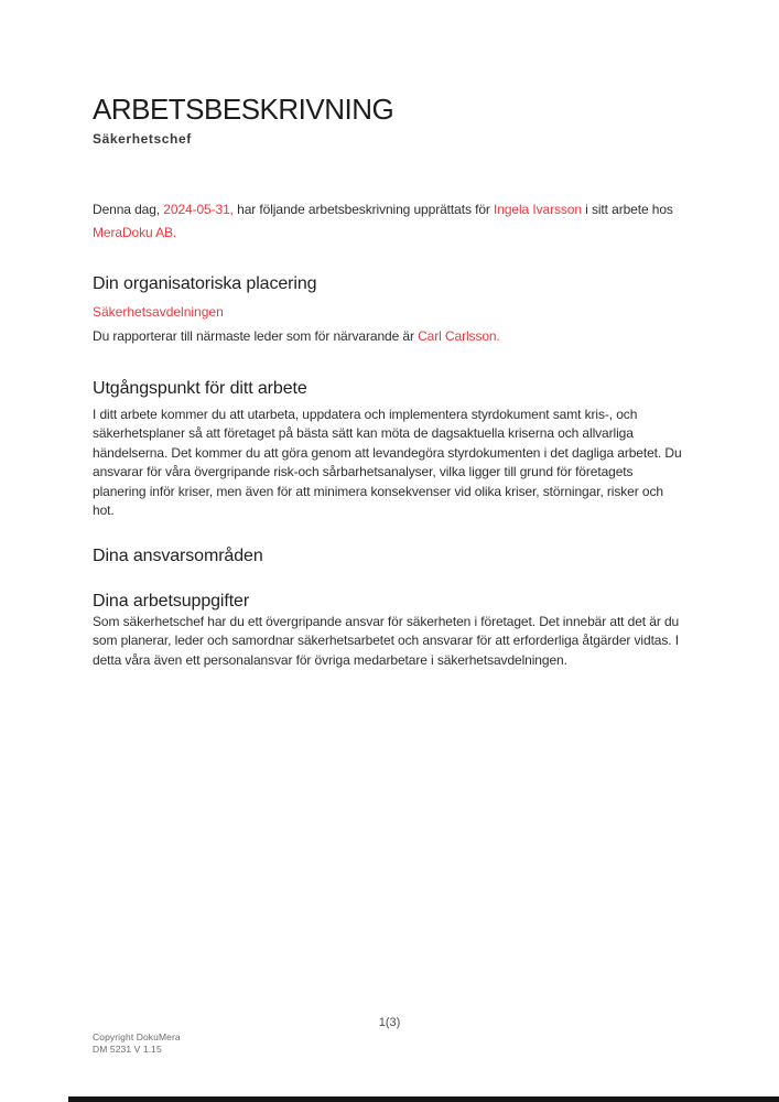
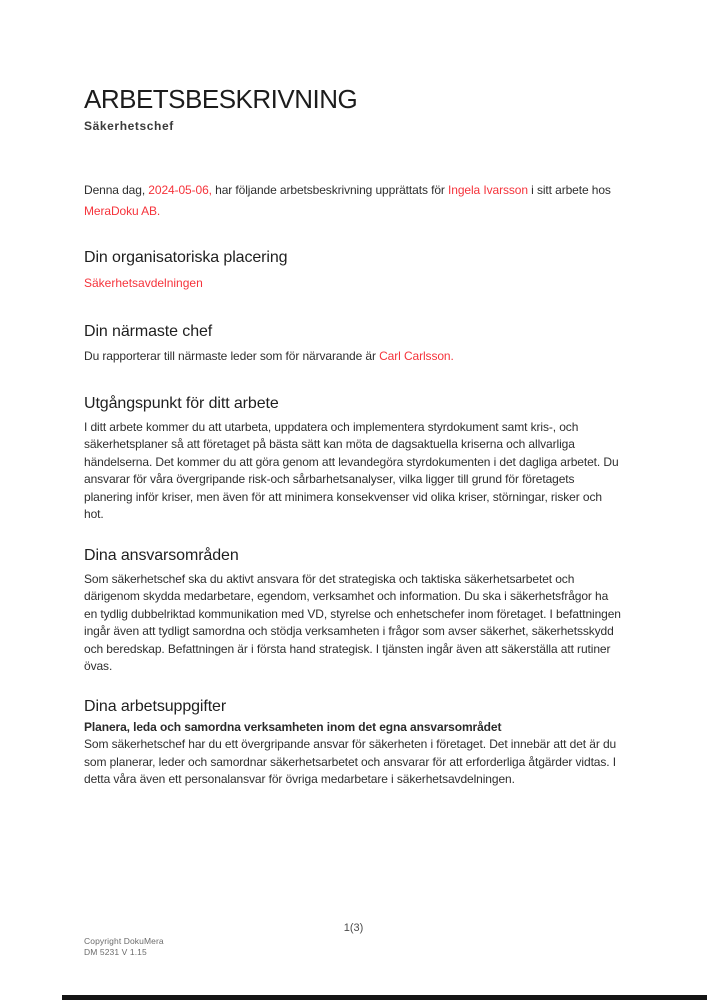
  ARBETSBESKRIVNING
  Säkerhetschef
- Denna dag, 2024-05-31, har följande arbetsbeskrivning upprättats för Ingela Ivarsson i sitt arbete hos MeraDoku AB.
+ Denna dag, 2024-05-06, har följande arbetsbeskrivning upprättats för Ingela Ivarsson i sitt arbete hos MeraDoku AB.
  Din organisatoriska placering
  Säkerhetsavdelningen
+ Din närmaste chef
  Du rapporterar till närmaste leder som för närvarande är Carl Carlsson.
  Utgångspunkt för ditt arbete
  I ditt arbete kommer du att utarbeta, uppdatera och implementera styrdokument samt kris-, och säkerhetsplaner så att företaget på bästa sätt kan möta de dagsaktuella kriserna och allvarliga händelserna. Det kommer du att göra genom att levandegöra styrdokumenten i det dagliga arbetet. Du ansvarar för våra övergripande risk-och sårbarhetsanalyser, vilka ligger till grund för företagets planering inför kriser, men även för att minimera konsekvenser vid olika kriser, störningar, risker och hot.
  Dina ansvarsområden
+ Som säkerhetschef ska du aktivt ansvara för det strategiska och taktiska säkerhetsarbetet och därigenom skydda medarbetare, egendom, verksamhet och information. Du ska i säkerhetsfrågor ha en tydlig dubbelriktad kommunikation med VD, styrelse och enhetschefer inom företaget. I befattningen ingår även att tydligt samordna och stödja verksamheten i frågor som avser säkerhet, säkerhetsskydd och beredskap. Befattningen är i första hand strategisk. I tjänsten ingår även att säkerställa att rutiner övas.
  Dina arbetsuppgifter
+ Planera, leda och samordna verksamheten inom det egna ansvarsområdet
  Som säkerhetschef har du ett övergripande ansvar för säkerheten i företaget. Det innebär att det är du som planerar, leder och samordnar säkerhetsarbetet och ansvarar för att erforderliga åtgärder vidtas. I detta våra även ett personalansvar för övriga medarbetare i säkerhetsavdelningen.
  1(3)
  Copyright DokuMera
  DM 5231 V 1.15
